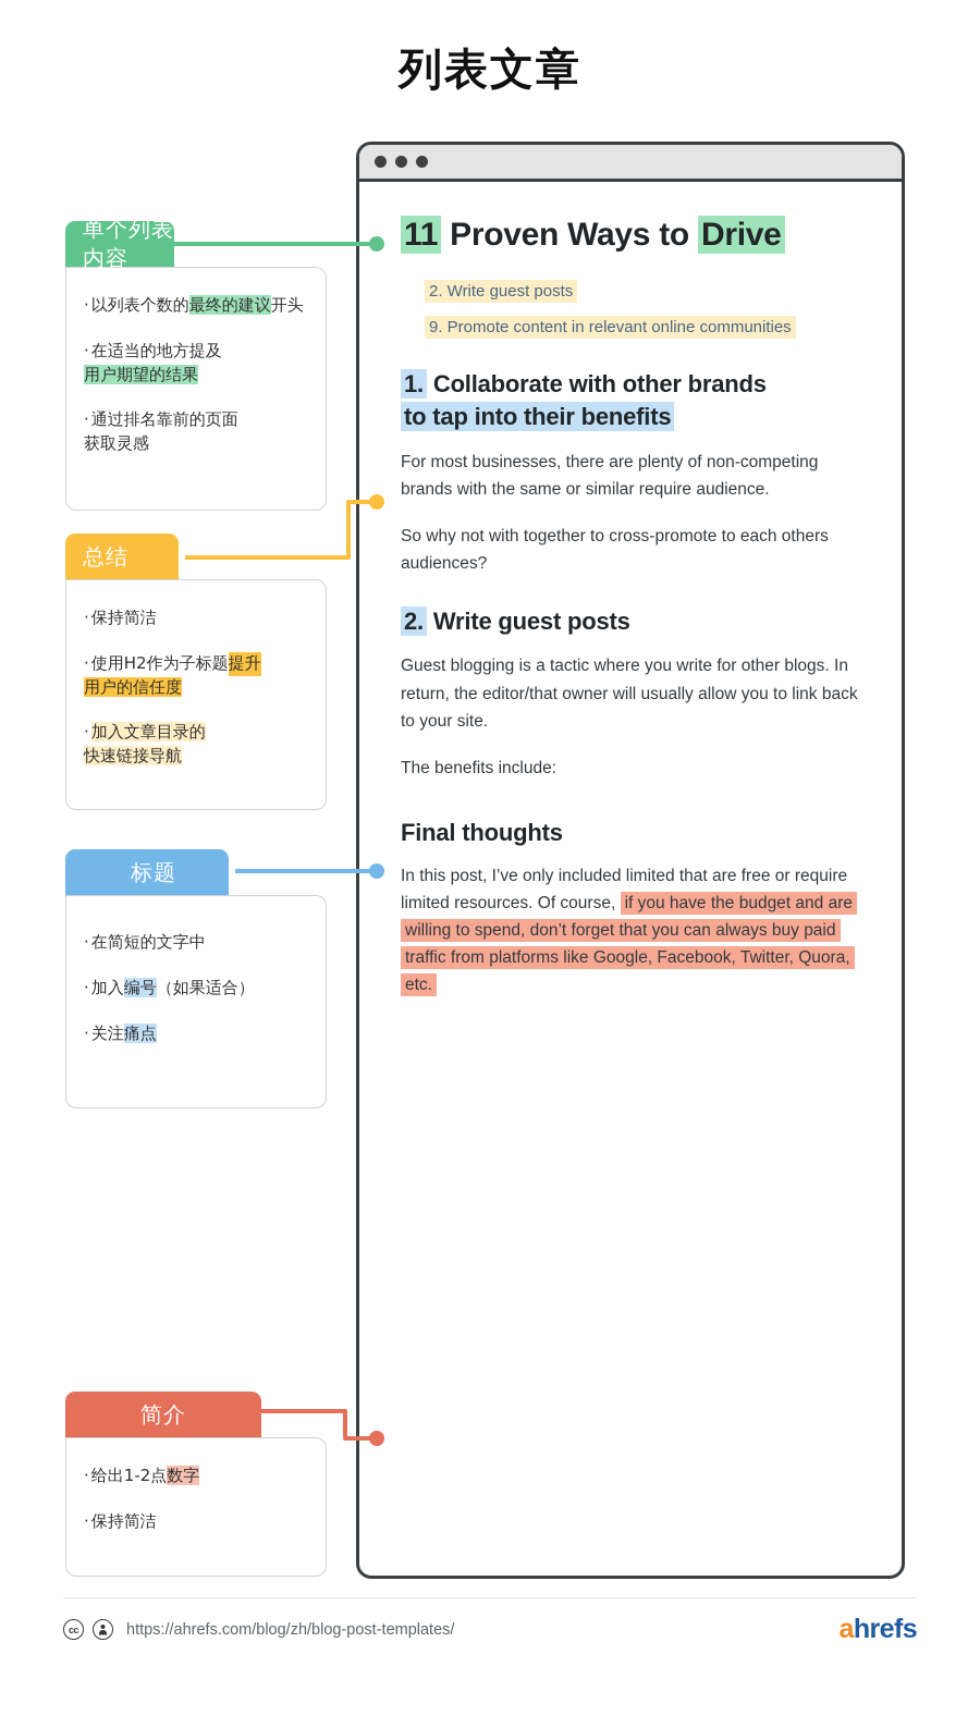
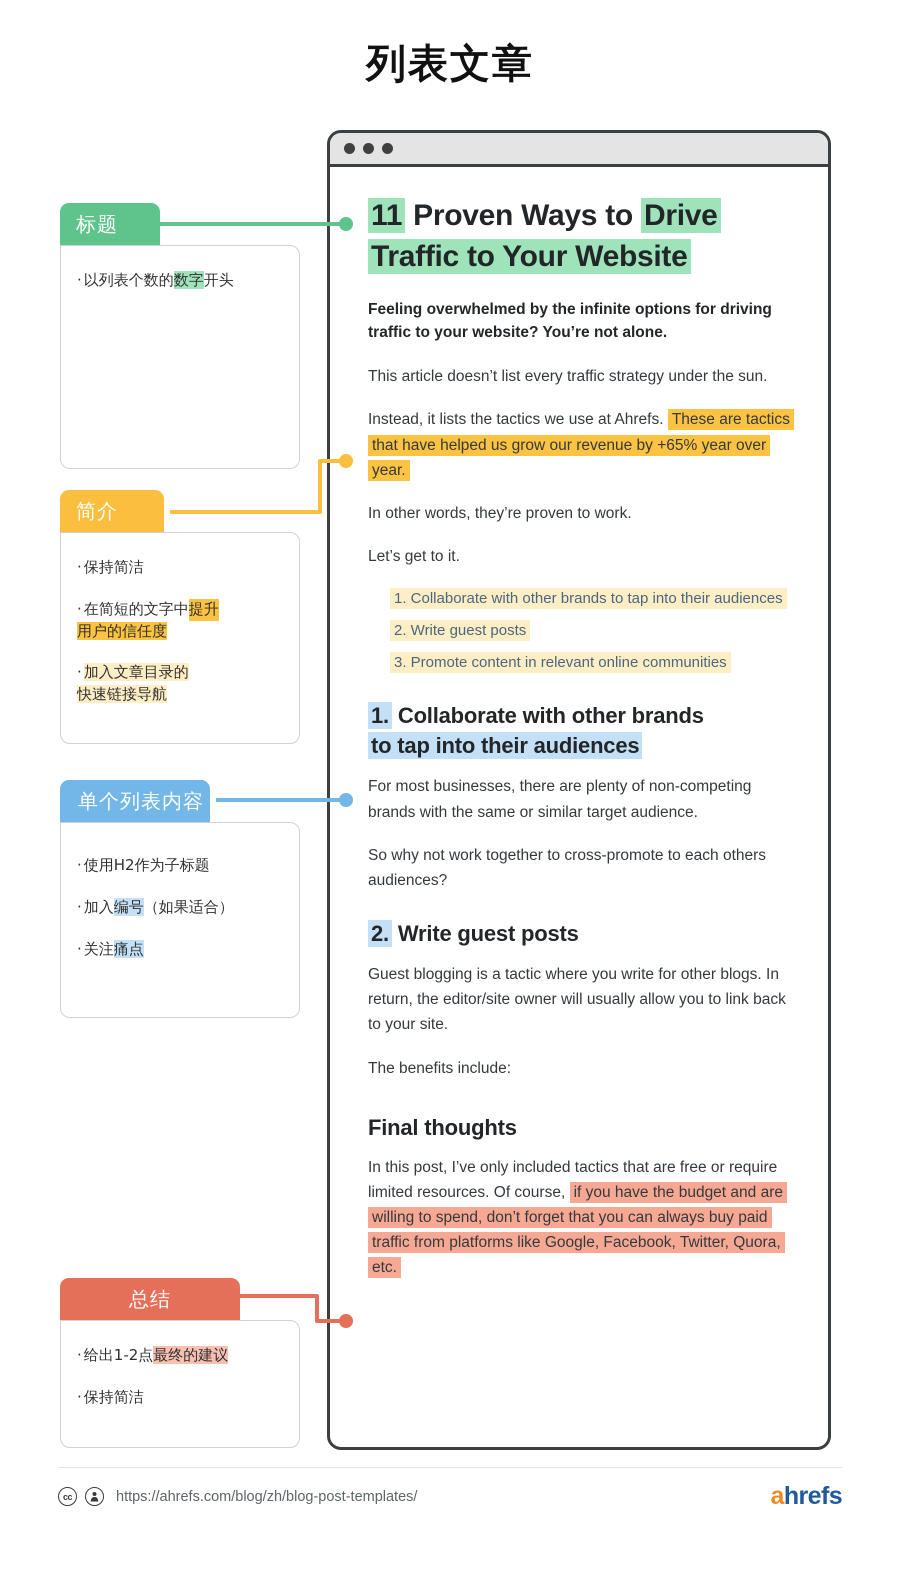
  列表文章
  11 Proven Ways to Drive
+ Traffic to Your Website
+ Feeling overwhelmed by the infinite options for driving traffic to your website? You’re not alone.
+ This article doesn’t list every traffic strategy under the sun.
+ Instead, it lists the tactics we use at Ahrefs. These are tactics that have helped us grow our revenue by +65% year over year.
+ In other words, they’re proven to work.
+ Let’s get to it.
+ 1. Collaborate with other brands to tap into their audiences
  2. Write guest posts
- 9. Promote content in relevant online communities
+ 3. Promote content in relevant online communities
  1. Collaborate with other brands
- to tap into their benefits
+ to tap into their audiences
- For most businesses, there are plenty of non-competing brands with the same or similar require audience.
+ For most businesses, there are plenty of non-competing brands with the same or similar target audience.
- So why not with together to cross-promote to each others audiences?
+ So why not work together to cross-promote to each others audiences?
  2. Write guest posts
- Guest blogging is a tactic where you write for other blogs. In return, the editor/that owner will usually allow you to link back to your site.
+ Guest blogging is a tactic where you write for other blogs. In return, the editor/site owner will usually allow you to link back to your site.
  The benefits include:
  Final thoughts
- In this post, I’ve only included limited that are free or require limited resources. Of course, if you have the budget and are willing to spend, don’t forget that you can always buy paid traffic from platforms like Google, Facebook, Twitter, Quora, etc.
+ In this post, I’ve only included tactics that are free or require limited resources. Of course, if you have the budget and are willing to spend, don’t forget that you can always buy paid traffic from platforms like Google, Facebook, Twitter, Quora, etc.
- 单个列表内容
+ 标题
- ·以列表个数的最终的建议开头
+ ·以列表个数的数字开头
- ·在适当的地方提及
- 用户期望的结果
- ·通过排名靠前的页面
- 获取灵感
- 总结
+ 简介
  ·保持简洁
- ·使用H2作为子标题提升
+ ·在简短的文字中提升
  用户的信任度
  ·加入文章目录的
  快速链接导航
- 标题
+ 单个列表内容
- ·在简短的文字中
+ ·使用H2作为子标题
  ·加入编号（如果适合）
  ·关注痛点
- 简介
+ 总结
- ·给出1-2点数字
+ ·给出1-2点最终的建议
  ·保持简洁
  cc
  https://ahrefs.com/blog/zh/blog-post-templates/
  a
  hrefs
